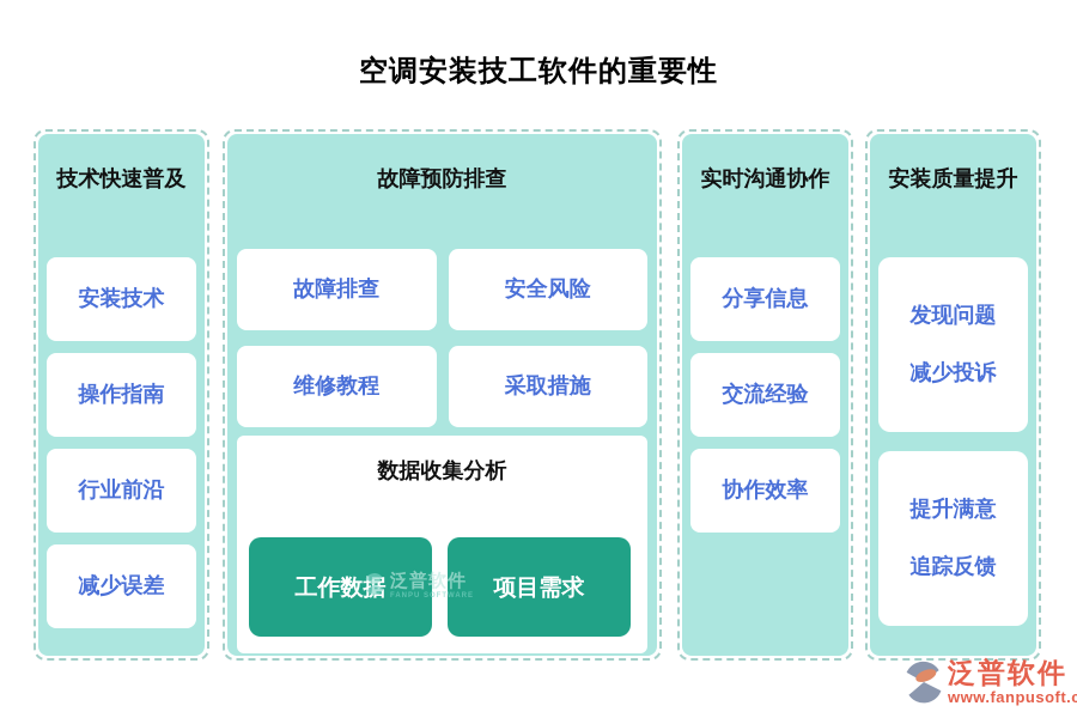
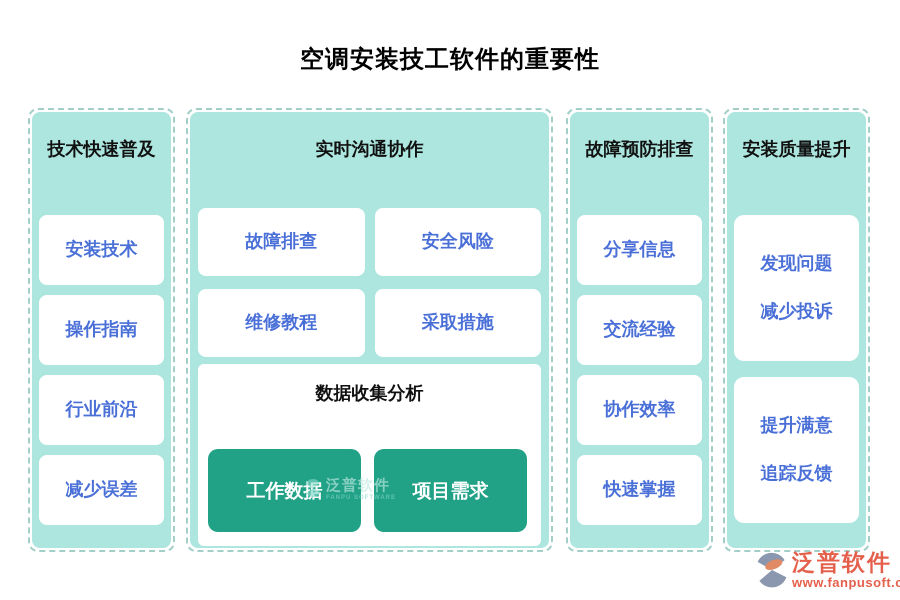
  空调安装技工软件的重要性
  技术快速普及
  安装技术
  操作指南
  行业前沿
  减少误差
- 故障预防排查
+ 实时沟通协作
  故障排查
  安全风险
  维修教程
  采取措施
  数据收集分析
  工作数据
  项目需求
- 实时沟通协作
+ 故障预防排查
  分享信息
  交流经验
  协作效率
+ 快速掌握
  安装质量提升
  发现问题
  减少投诉
  提升满意
  追踪反馈
  泛普软件
  泛普软件
  www.fanpusoft.c
